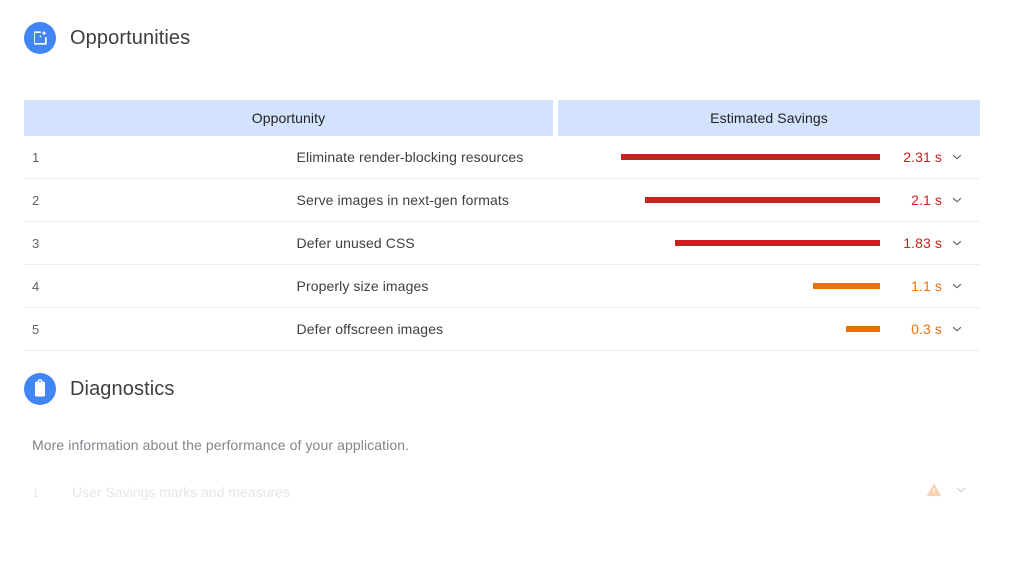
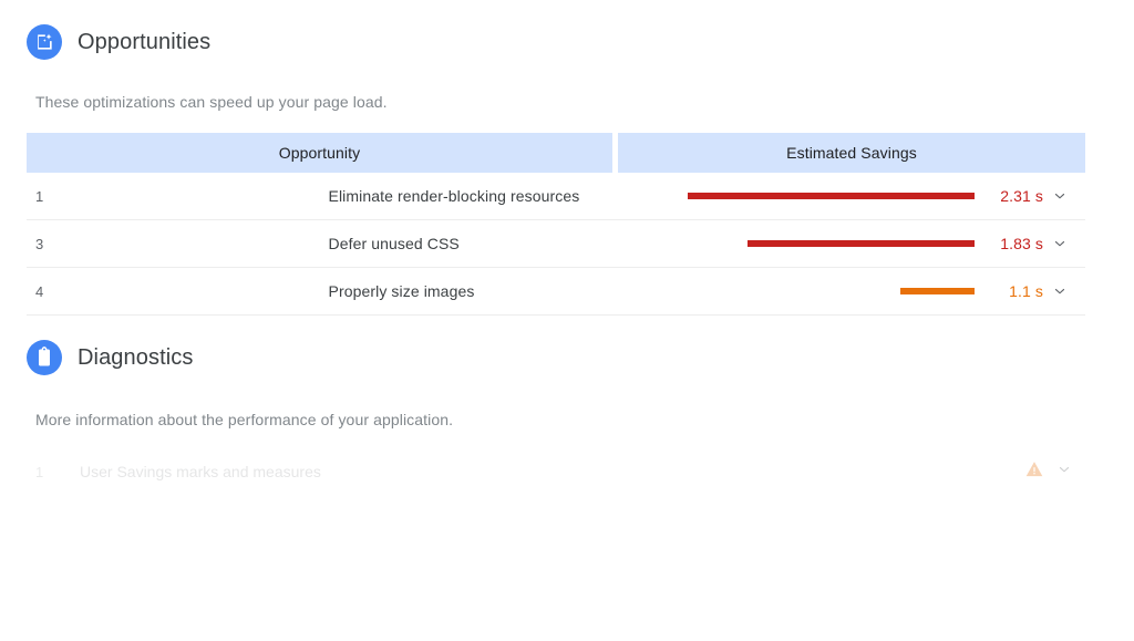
  Opportunities
+ These optimizations can speed up your page load.
  Opportunity		Estimated Savings
  1	Eliminate render-blocking resources		2.31 s
- 2	Serve images in next-gen formats		2.1 s
  3	Defer unused CSS		1.83 s
  4	Properly size images		1.1 s
- 5	Defer offscreen images		0.3 s
  Diagnostics
  More information about the performance of your application.
  	User Savings marks and measures
